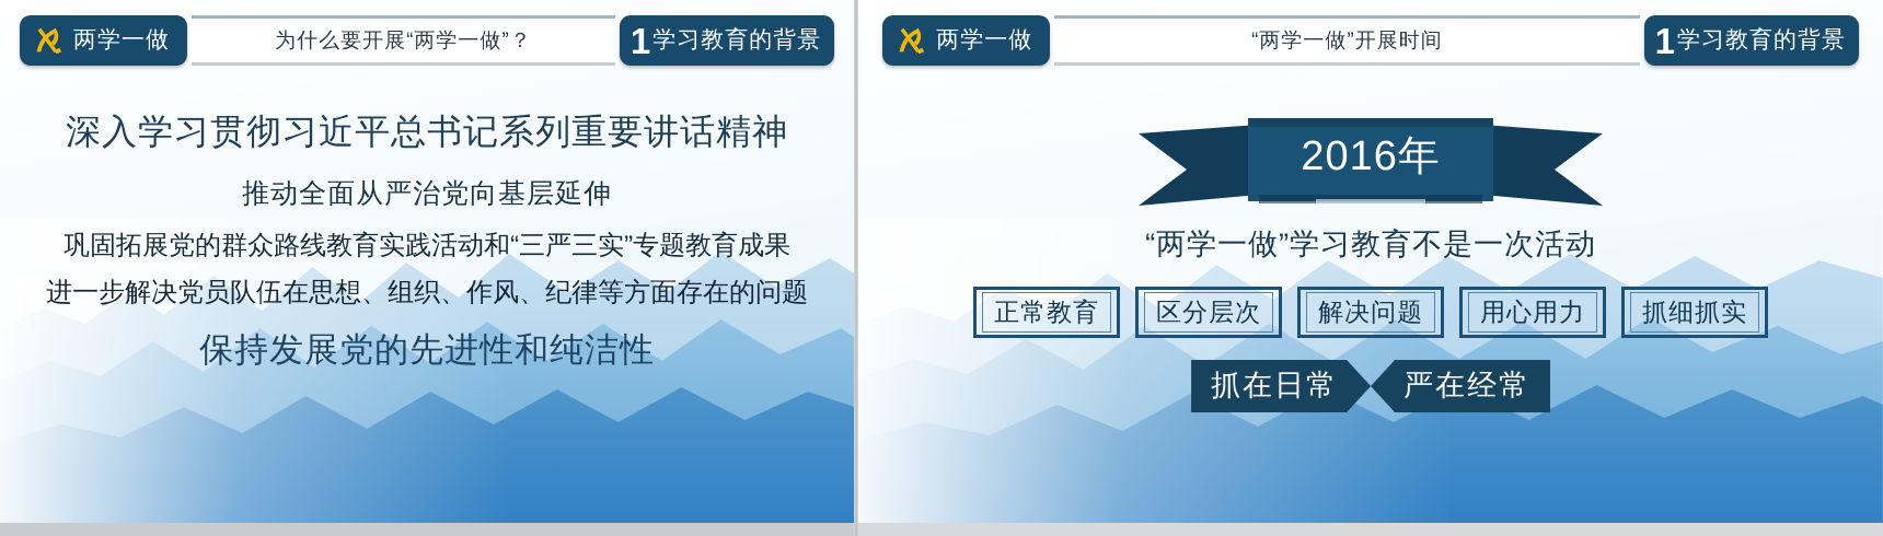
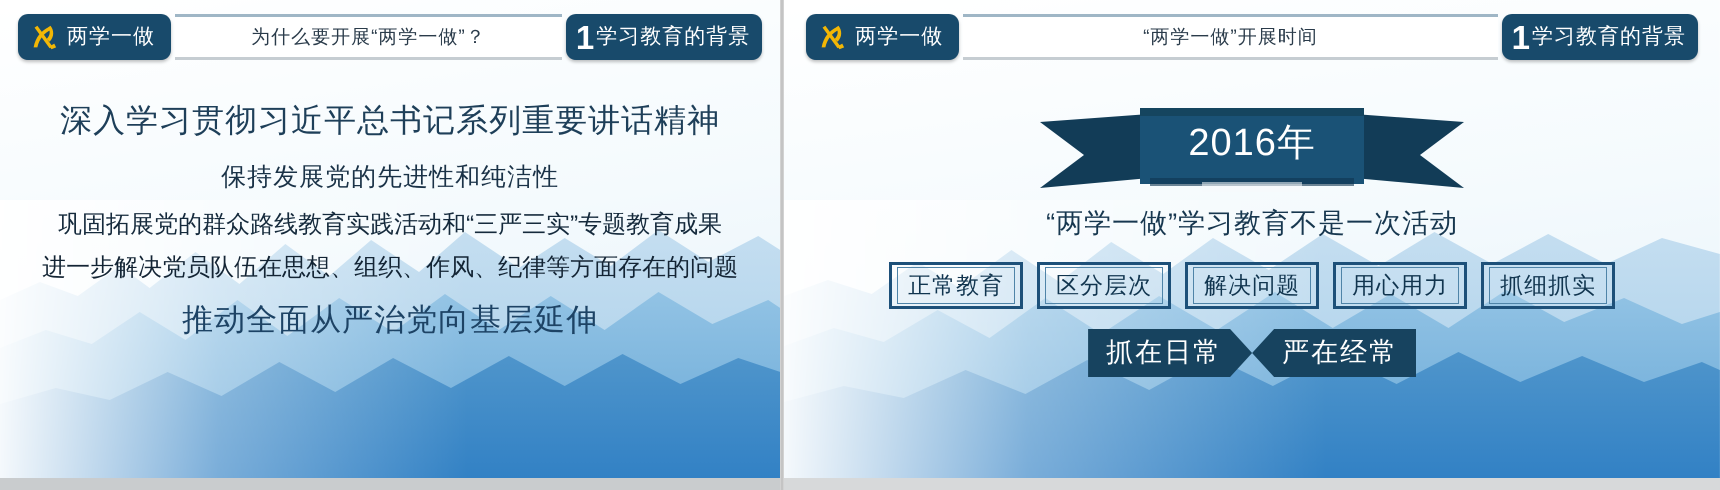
  两学一做
  为什么要开展“两学一做”？
  1
  学习教育的背景
  深入学习贯彻习近平总书记系列重要讲话精神
- 推动全面从严治党向基层延伸
+ 保持发展党的先进性和纯洁性
  巩固拓展党的群众路线教育实践活动和“三严三实”专题教育成果
  进一步解决党员队伍在思想、组织、作风、纪律等方面存在的问题
- 保持发展党的先进性和纯洁性
+ 推动全面从严治党向基层延伸
  两学一做
  “两学一做”开展时间
  1
  学习教育的背景
  2016年
  “两学一做”学习教育不是一次活动
  正常教育
  区分层次
  解决问题
  用心用力
  抓细抓实
  抓在日常
  严在经常
